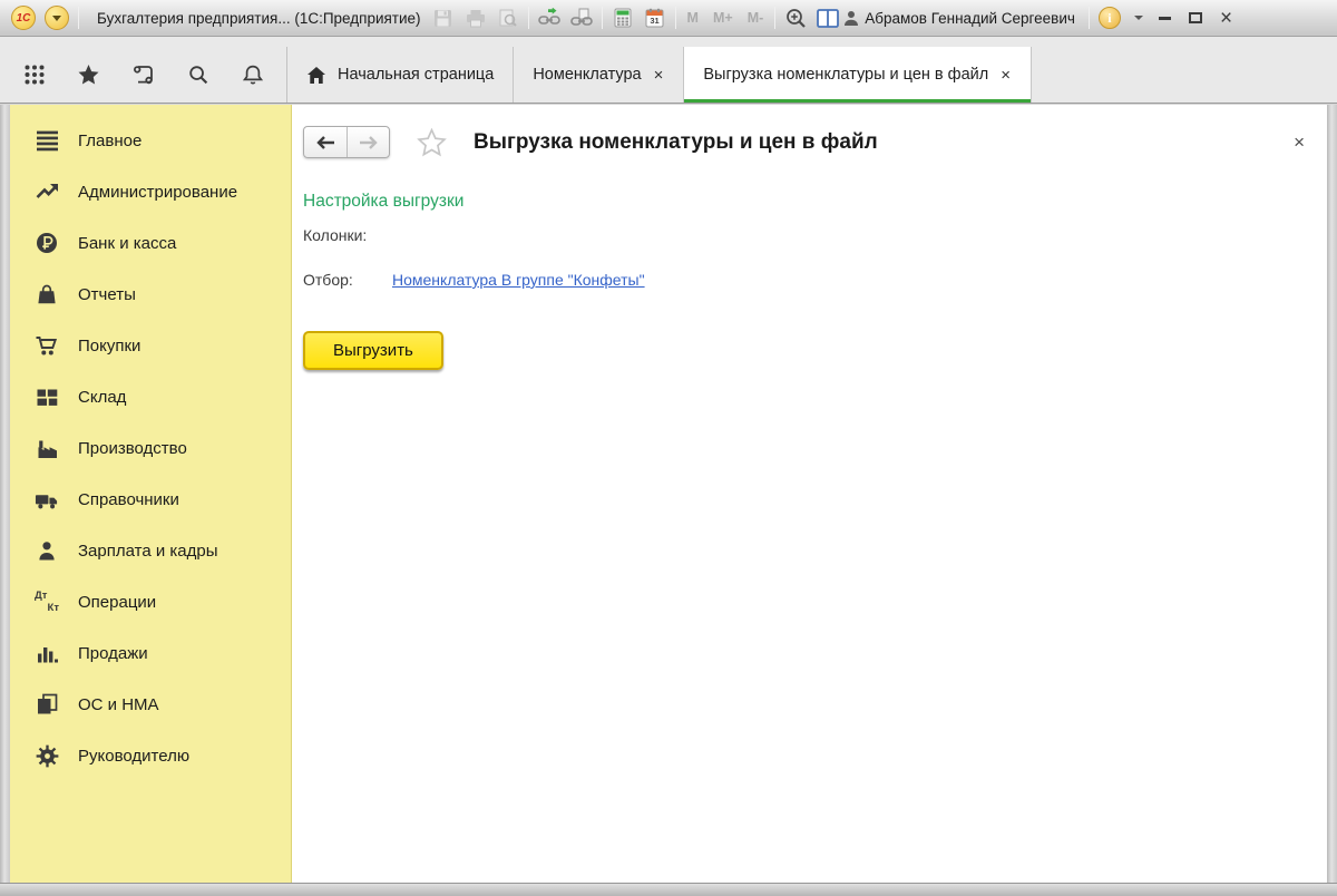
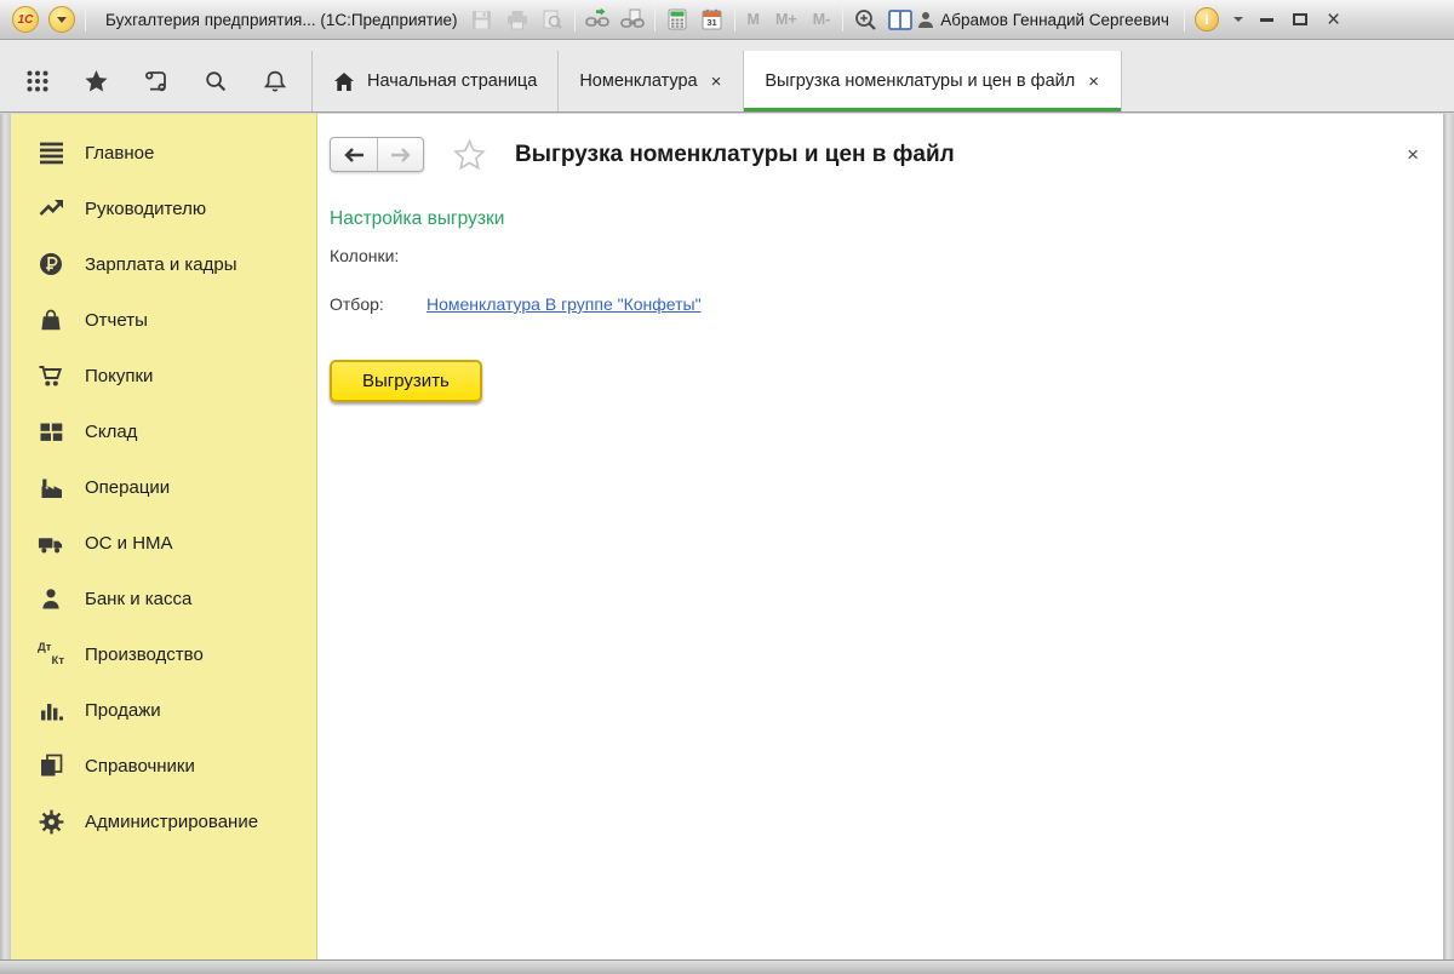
  1С
  Бухгалтерия предприятия... (1С:Предприятие)
  31
  M
  M+
  M-
  Абрамов Геннадий Сергеевич
  i
  ×
  Начальная страница
  Номенклатура
  ×
  Выгрузка номенклатуры и цен в файл
  ×
  Главное
- Администрирование
+ Руководителю
- Банк и касса
+ Зарплата и кадры
  Отчеты
  Покупки
  Склад
- Производство
+ Операции
- Справочники
+ ОС и НМА
- Зарплата и кадры
+ Банк и касса
  Дт
  Кт
- Операции
+ Производство
  Продажи
- ОС и НМА
+ Справочники
- Руководителю
+ Администрирование
  Выгрузка номенклатуры и цен в файл
  ×
  Настройка выгрузки
  Колонки:
  Отбор:
  Номенклатура В группе "Конфеты"
  Выгрузить
